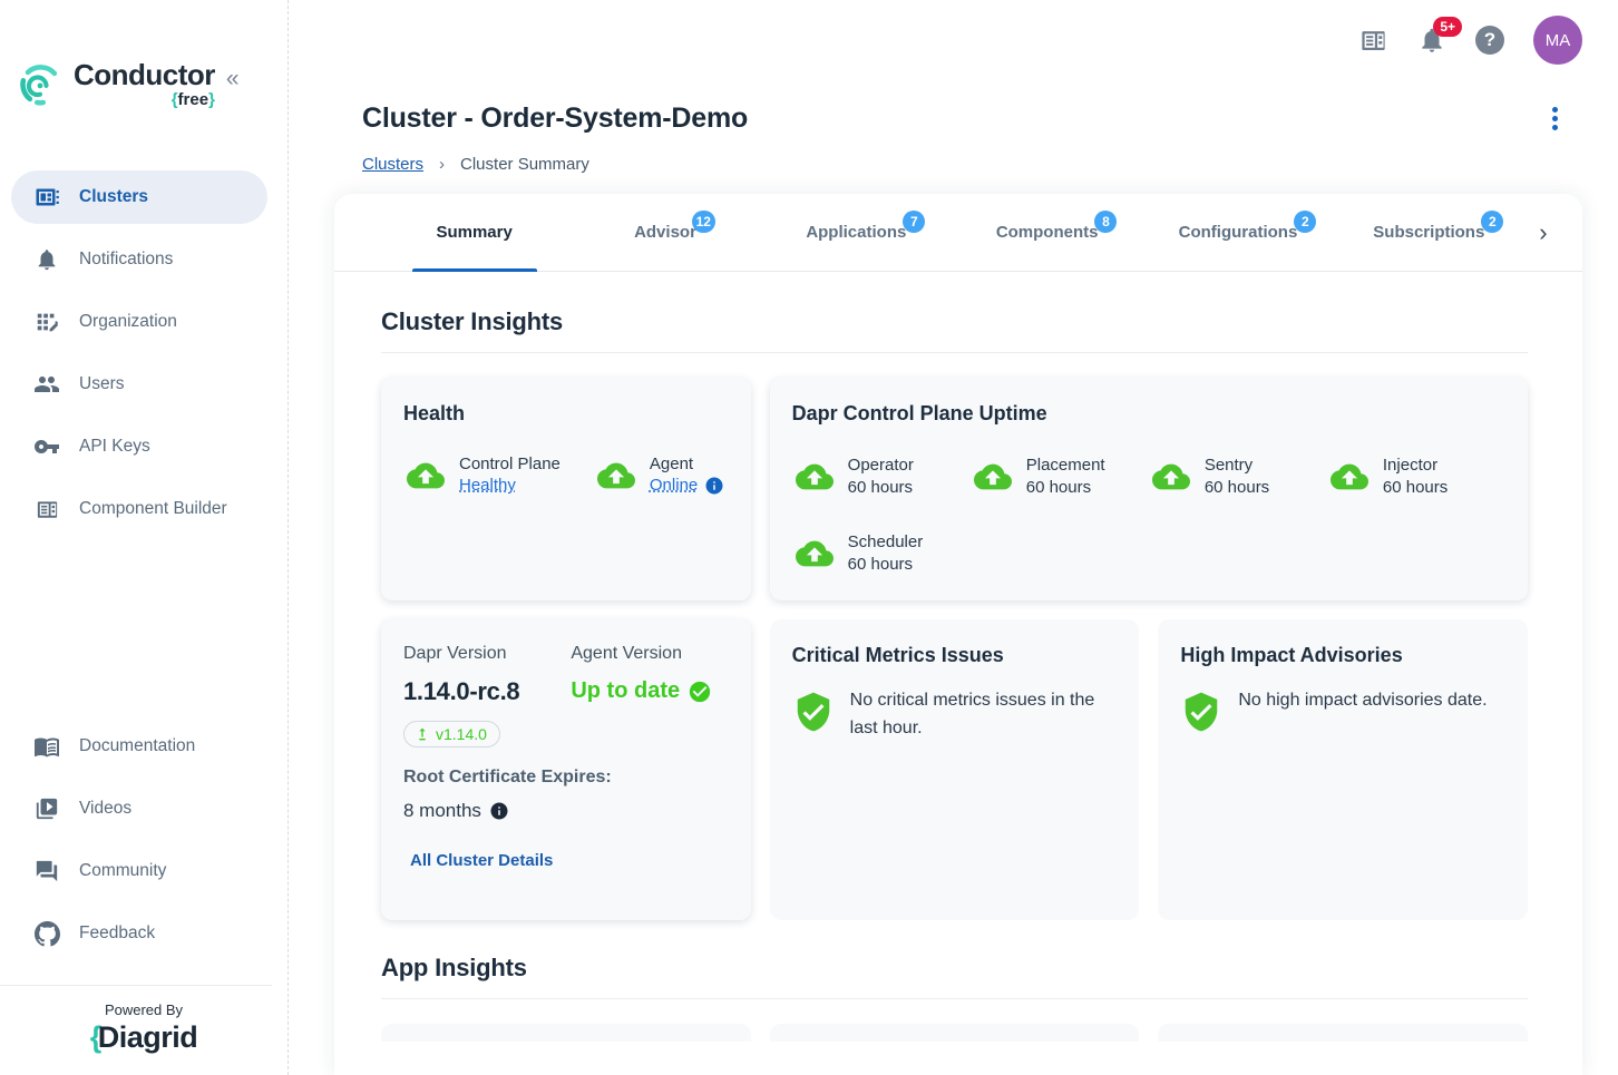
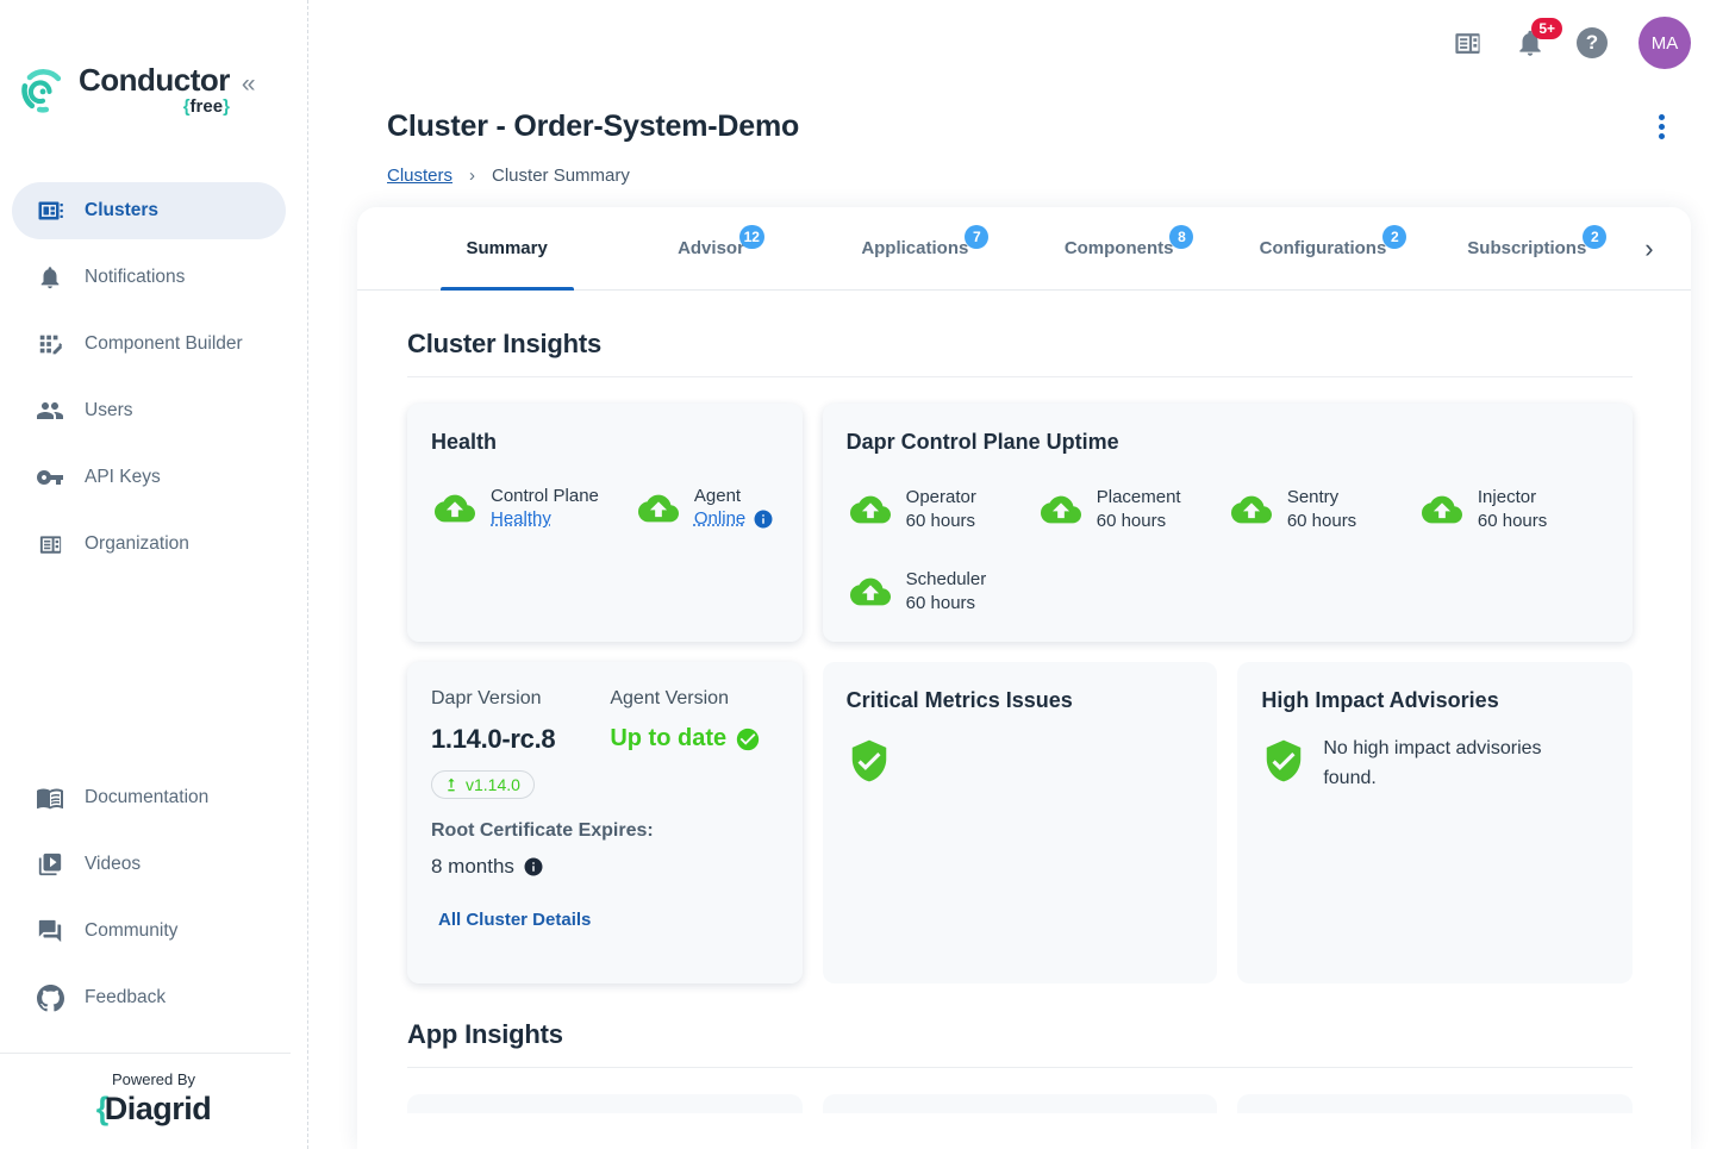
  Conductor
  {free}
  «
  Clusters
  Notifications
- Organization
+ Component Builder
  Users
  API Keys
- Component Builder
+ Organization
  Documentation
  Videos
  Community
  Feedback
  Powered By
  {Diagrid
  5+
  ?
  MA
  Cluster - Order-System-Demo
  Clusters
  ›
  Cluster Summary
  Summary
  Advisor
  12
  Applications
  7
  Components
  8
  Configurations
  2
  Subscriptions
  2
  ›
  Cluster Insights
  Health
  Control Plane
  Healthy
  Agent
  Online
  Dapr Control Plane Uptime
  Operator
  60 hours
  Placement
  60 hours
  Sentry
  60 hours
  Injector
  60 hours
  Scheduler
  60 hours
  Dapr Version
  1.14.0-rc.8
  Agent Version
  Up to date
  v1.14.0
  Root Certificate Expires:
  8 months
  All Cluster Details
  Critical Metrics Issues
- No critical metrics issues in the last hour.
  High Impact Advisories
- No high impact advisories date.
+ No high impact advisories found.
  App Insights
